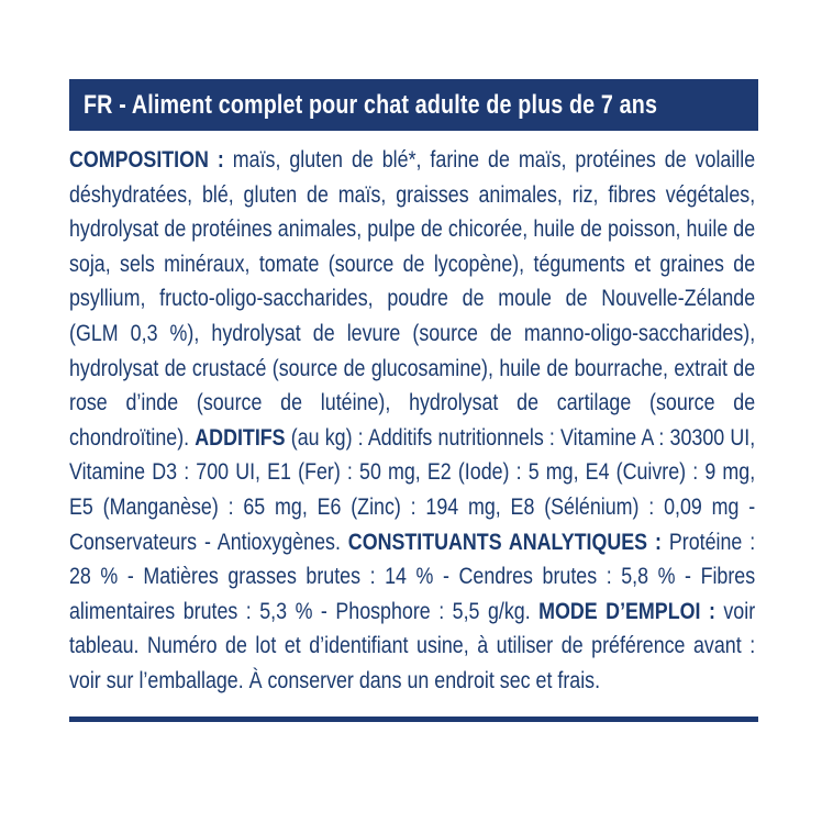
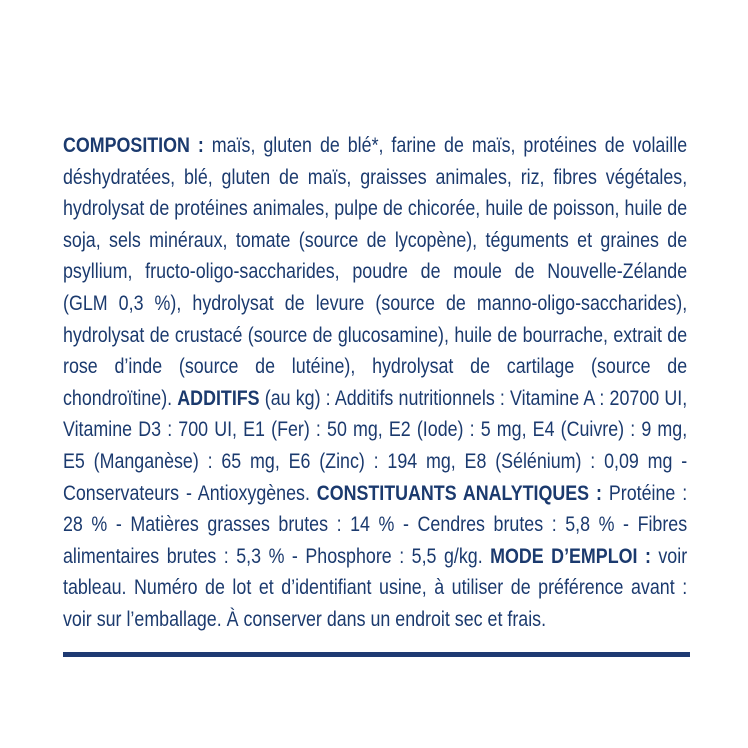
- FR - Aliment complet pour chat adulte de plus de 7 ans
- COMPOSITION : maïs, gluten de blé*, farine de maïs, protéines de volaille déshydratées, blé, gluten de maïs, graisses animales, riz, fibres végétales, hydrolysat de protéines animales, pulpe de chicorée, huile de poisson, huile de soja, sels minéraux, tomate (source de lycopène), téguments et graines de psyllium, fructo-oligo-saccharides, poudre de moule de Nouvelle-Zélande (GLM 0,3 %), hydrolysat de levure (source de manno-oligo-saccharides), hydrolysat de crustacé (source de glucosamine), huile de bourrache, extrait de rose d’inde (source de lutéine), hydrolysat de cartilage (source de chondroïtine). ADDITIFS (au kg) : Additifs nutritionnels : Vitamine A : 30300 UI, Vitamine D3 : 700 UI, E1 (Fer) : 50 mg, E2 (Iode) : 5 mg, E4 (Cuivre) : 9 mg, E5 (Manganèse) : 65 mg, E6 (Zinc) : 194 mg, E8 (Sélénium) : 0,09 mg - Conservateurs - Antioxygènes. CONSTITUANTS ANALYTIQUES : Protéine : 28 % - Matières grasses brutes : 14 % - Cendres brutes : 5,8 % - Fibres alimentaires brutes : 5,3 % - Phosphore : 5,5 g/kg. MODE D’EMPLOI : voir tableau. Numéro de lot et d’identifiant usine, à utiliser de préférence avant : voir sur l’emballage. À conserver dans un endroit sec et frais.
+ COMPOSITION : maïs, gluten de blé*, farine de maïs, protéines de volaille déshydratées, blé, gluten de maïs, graisses animales, riz, fibres végétales, hydrolysat de protéines animales, pulpe de chicorée, huile de poisson, huile de soja, sels minéraux, tomate (source de lycopène), téguments et graines de psyllium, fructo-oligo-saccharides, poudre de moule de Nouvelle-Zélande (GLM 0,3 %), hydrolysat de levure (source de manno-oligo-saccharides), hydrolysat de crustacé (source de glucosamine), huile de bourrache, extrait de rose d’inde (source de lutéine), hydrolysat de cartilage (source de chondroïtine). ADDITIFS (au kg) : Additifs nutritionnels : Vitamine A : 20700 UI, Vitamine D3 : 700 UI, E1 (Fer) : 50 mg, E2 (Iode) : 5 mg, E4 (Cuivre) : 9 mg, E5 (Manganèse) : 65 mg, E6 (Zinc) : 194 mg, E8 (Sélénium) : 0,09 mg - Conservateurs - Antioxygènes. CONSTITUANTS ANALYTIQUES : Protéine : 28 % - Matières grasses brutes : 14 % - Cendres brutes : 5,8 % - Fibres alimentaires brutes : 5,3 % - Phosphore : 5,5 g/kg. MODE D’EMPLOI : voir tableau. Numéro de lot et d’identifiant usine, à utiliser de préférence avant : voir sur l’emballage. À conserver dans un endroit sec et frais.
